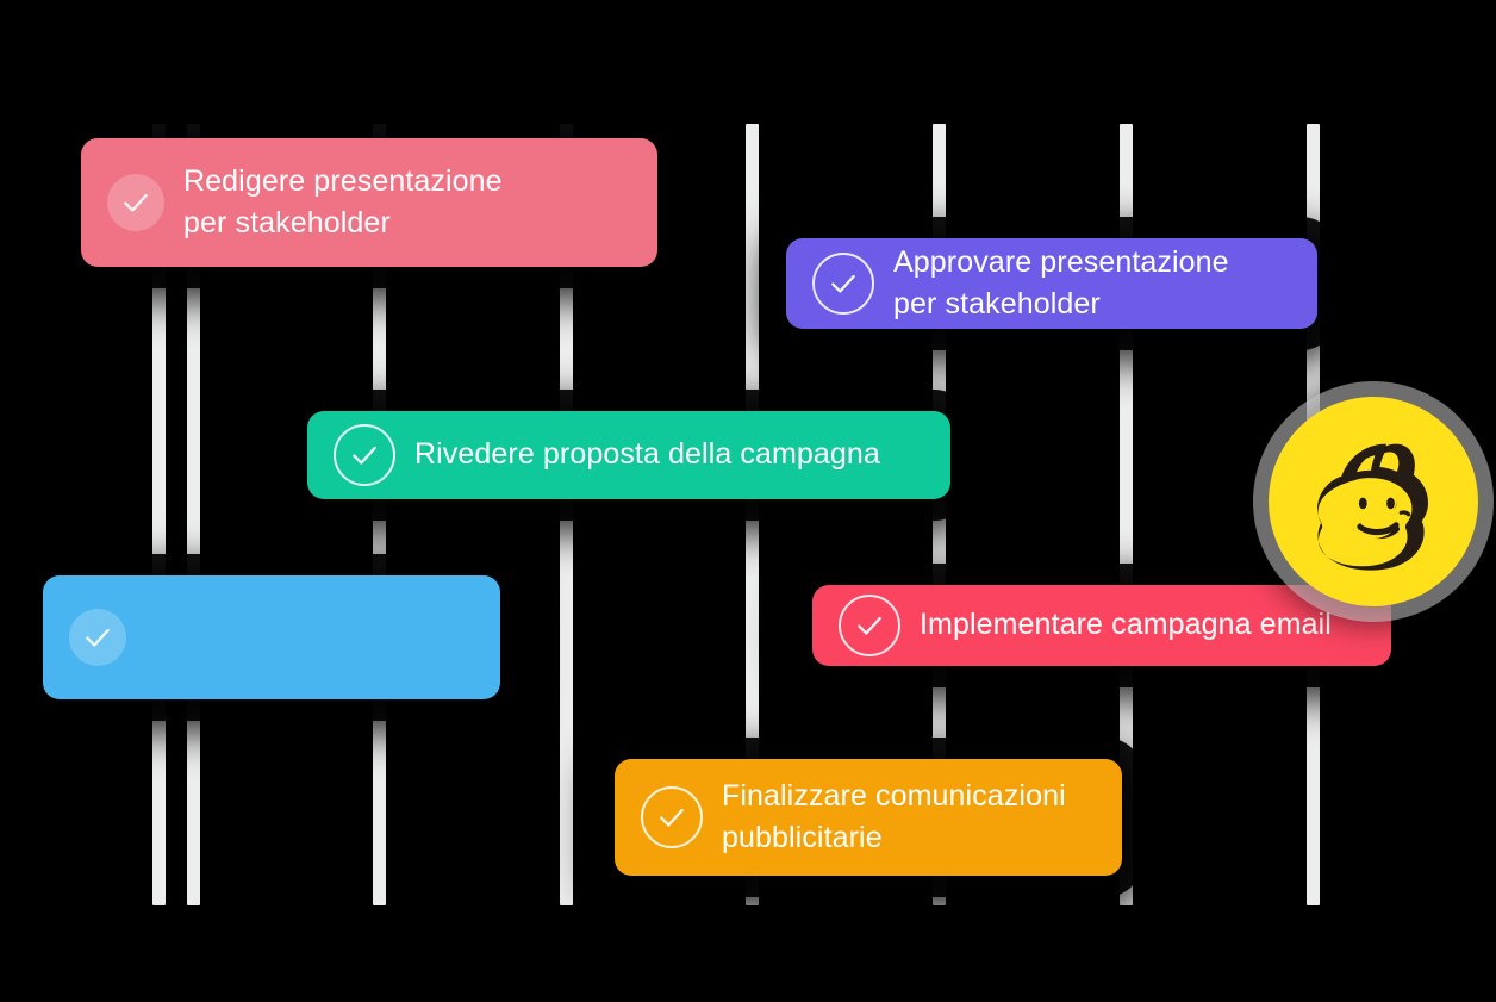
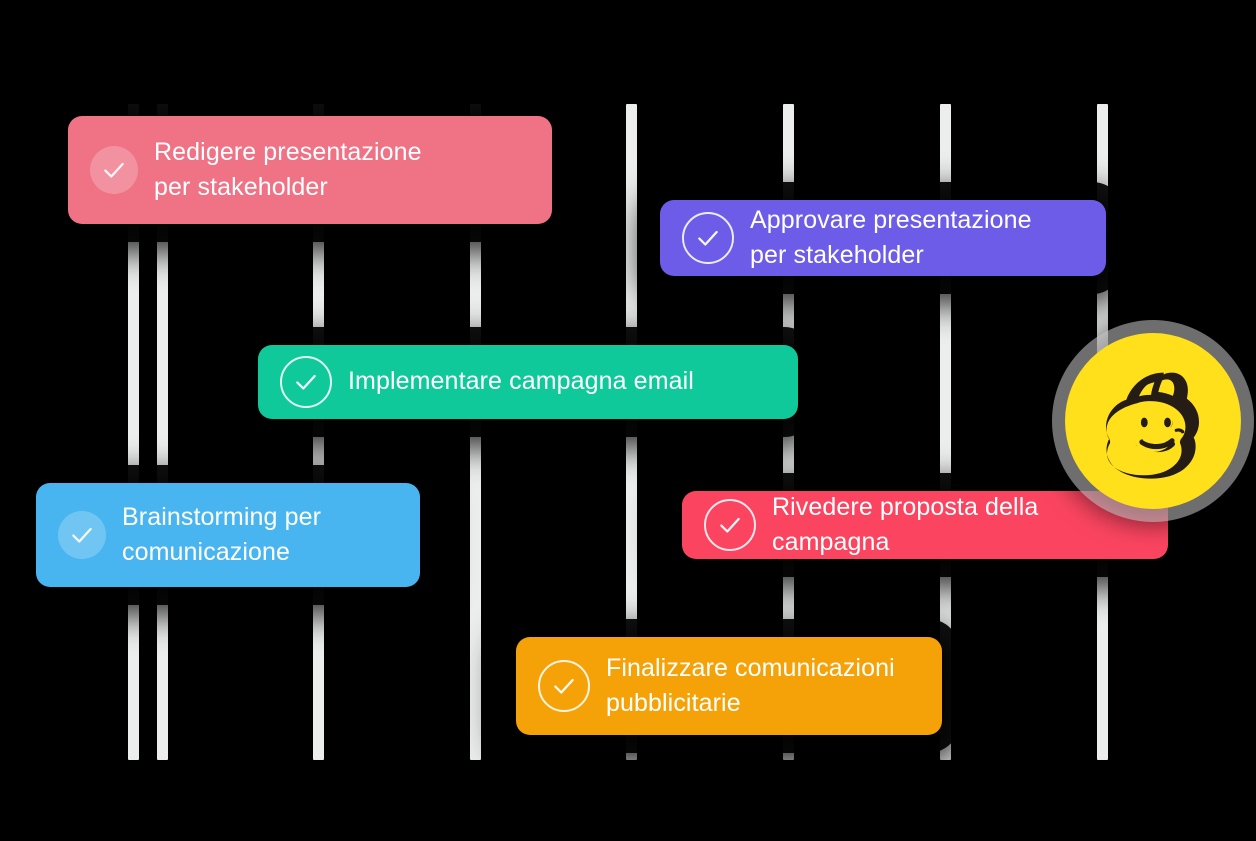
  Redigere presentazione
  per stakeholder
  Approvare presentazione
  per stakeholder
- Rivedere proposta della campagna
+ Implementare campagna email
+ Brainstorming per
+ comunicazione
- Implementare campagna email
+ Rivedere proposta della campagna
  Finalizzare comunicazioni
  pubblicitarie
